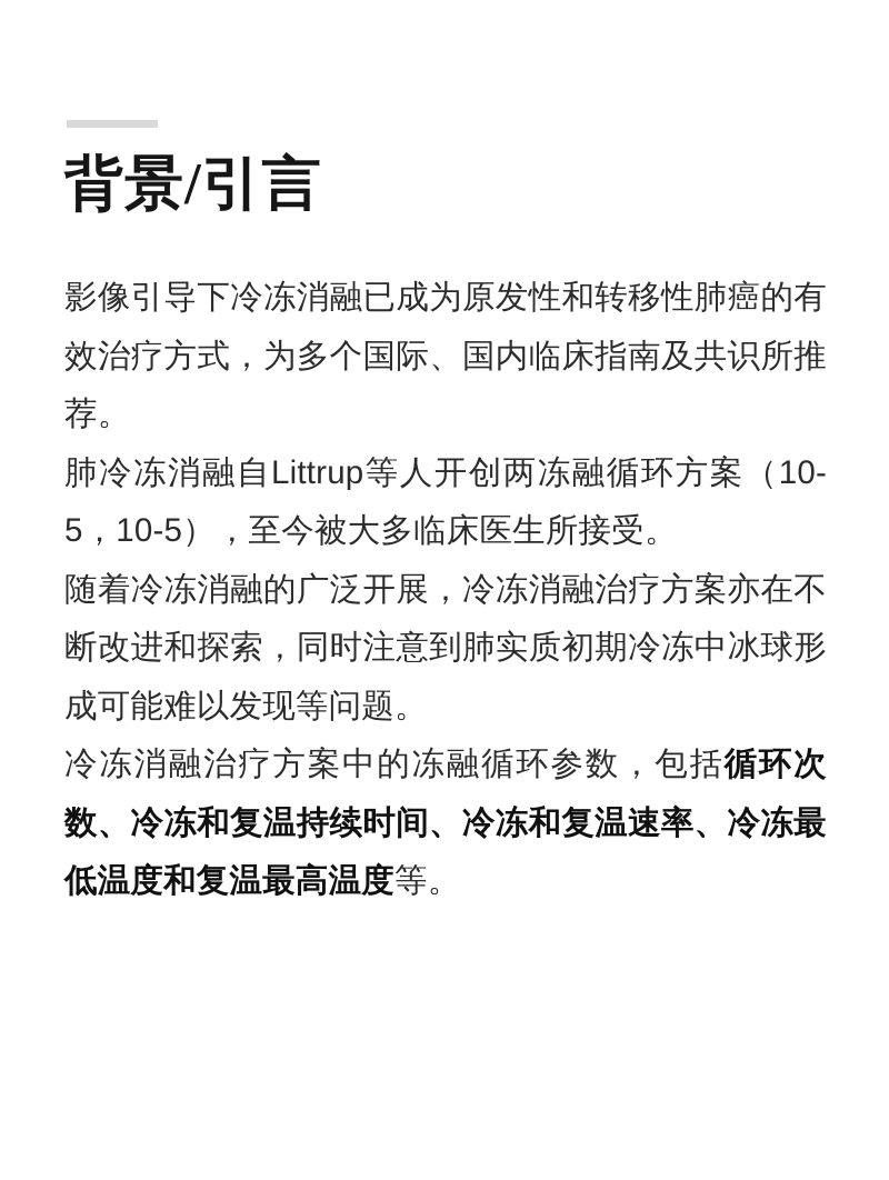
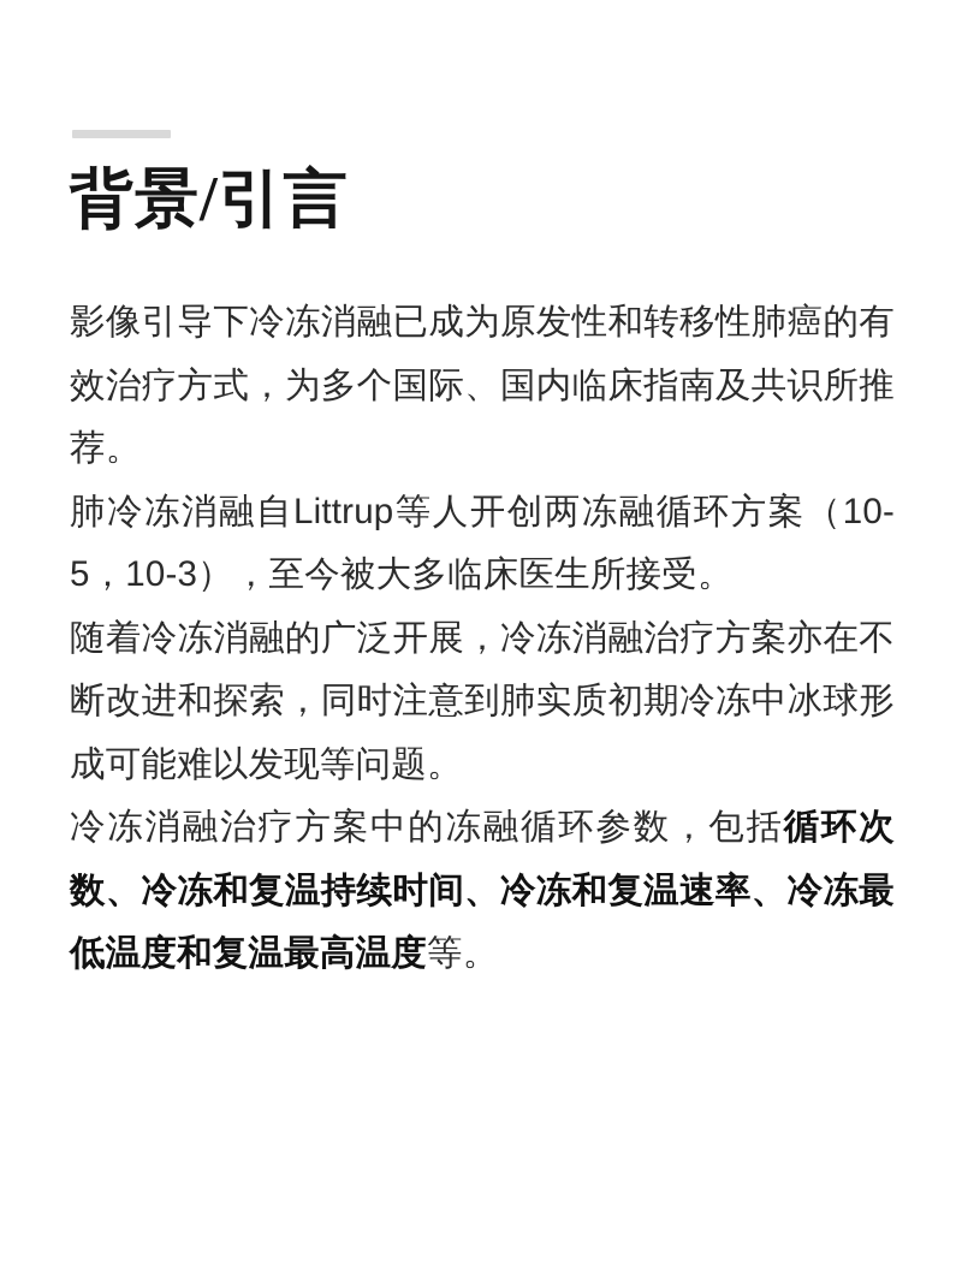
  背景/引言
  影像引导下冷冻消融已成为原发性和转移性肺癌的有效治疗方式，为多个国际、国内临床指南及共识所推荐。
- 肺冷冻消融自Littrup等人开创两冻融循环方案（10-5，10-5），至今被大多临床医生所接受。
+ 肺冷冻消融自Littrup等人开创两冻融循环方案（10-5，10-3），至今被大多临床医生所接受。
  随着冷冻消融的广泛开展，冷冻消融治疗方案亦在不断改进和探索，同时注意到肺实质初期冷冻中冰球形成可能难以发现等问题。
  冷冻消融治疗方案中的冻融循环参数，包括循环次数、冷冻和复温持续时间、冷冻和复温速率、冷冻最低温度和复温最高温度等。
